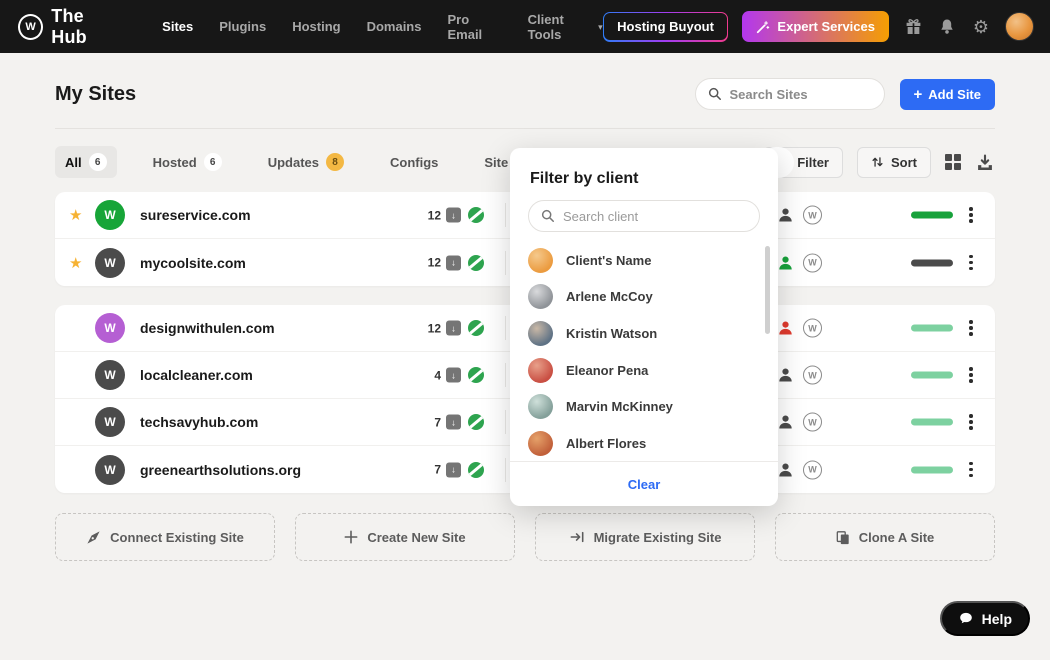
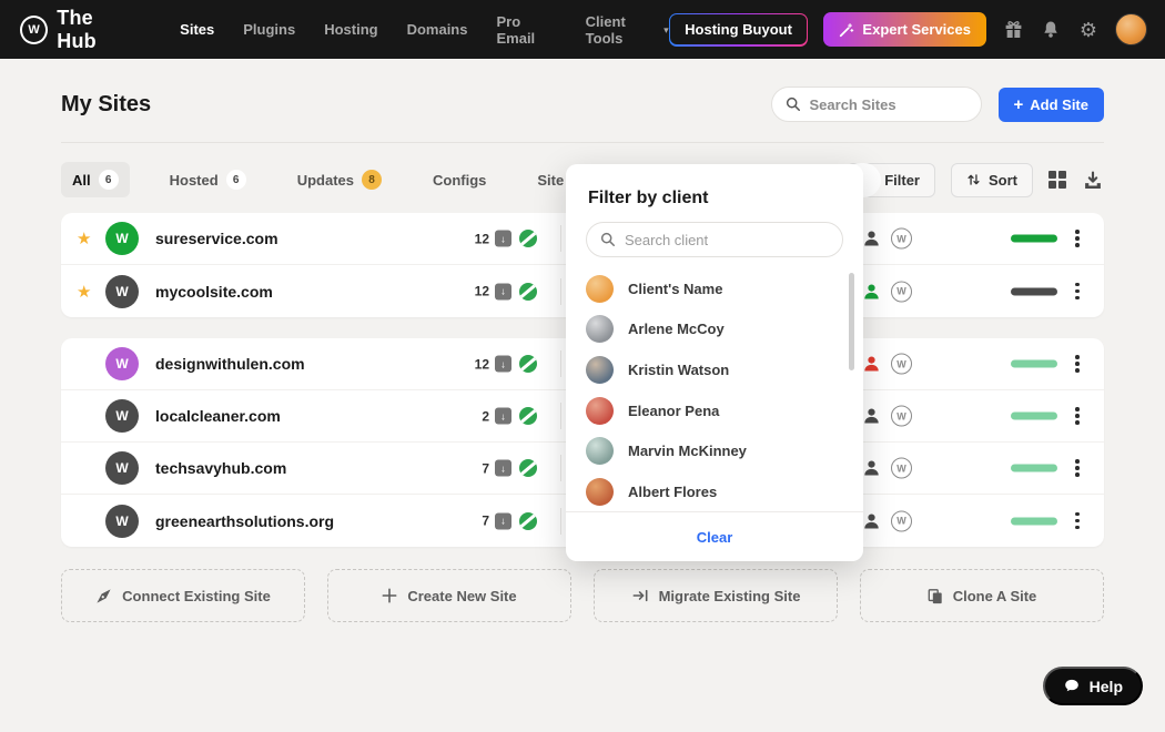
  W
  The Hub
  Sites
  Plugins
  Hosting
  Domains
  Pro Email
  Client Tools
  ▾
  Hosting Buyout
  Expert Services
  ⚙
  My Sites
  Search Sites
  +
  Add Site
  All
  6
  Hosted
  6
  Updates
  8
  Configs
  Filter
  Sort
  ★
  W
  sureservice.com
  12
  ↓
  W
  ★
  W
  mycoolsite.com
  12
  ↓
  W
  W
  designwithulen.com
  12
  ↓
  W
  W
  localcleaner.com
- 4
+ 2
  ↓
  W
  W
  techsavyhub.com
  7
  ↓
  W
  W
  greenearthsolutions.org
  7
  ↓
  W
  Filter by client
  Search client
  Client's Name
  Arlene McCoy
  Kristin Watson
  Eleanor Pena
  Marvin McKinney
  Albert Flores
  Clear
  Connect Existing Site
  Create New Site
  Migrate Existing Site
  Clone A Site
  Help
